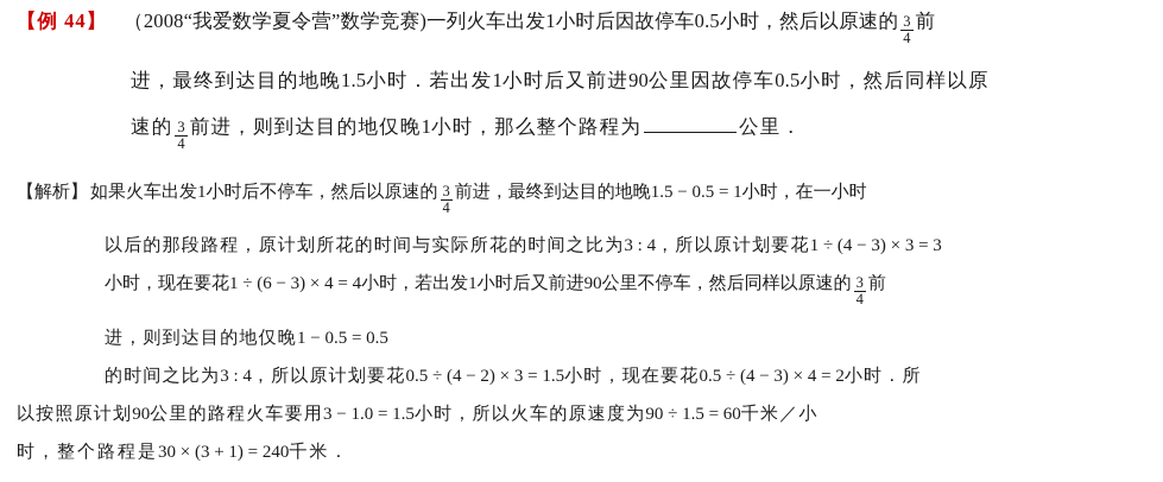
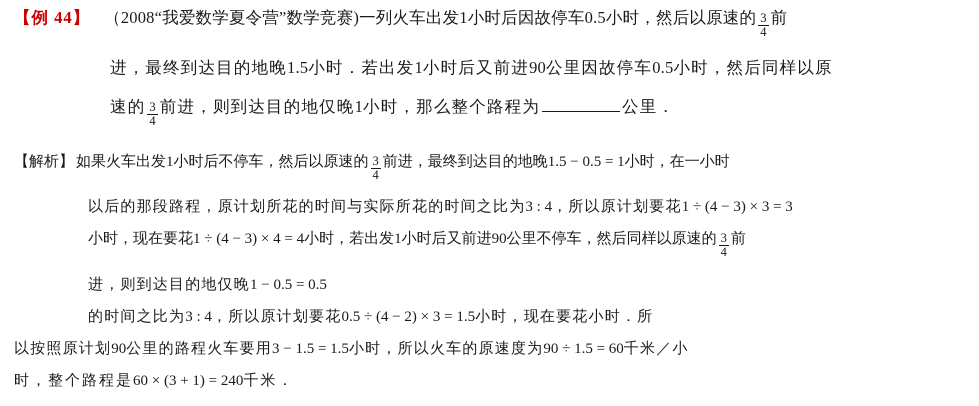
  【例 44】
  （2008“我爱数学夏令营”数学竞赛)一列火车出发
  1
  小时后因故停车
  0.5
  小时，然后以原速的
  3
  4
  前
  进，最终到达目的地晚
  1.5
  小时．若出发
  1
  小时后又前进
  90
  公里因故停车
  0.5
  小时，然后同样以原
  速的
  3
  4
  前进，则到达目的地仅晚
  1
  小时，那么整个路程为
  公里．
  【解析】
  如果火车出发
  1
  小时后不停车，然后以原速的
  3
  4
  前进，最终到达目的地晚
  1.5 − 0.5 = 1
  小时，在一小时
  以后的那段路程，原计划所花的时间与实际所花的时间之比为
  3 : 4
  ，所以原计划要花
  1 ÷ (4 − 3) × 3 = 3
  小时，现在要花
- 1 ÷ (6 − 3) × 4 = 4
+ 1 ÷ (4 − 3) × 4 = 4
  小时，若出发
  1
  小时后又前进
  90
  公里不停车，然后同样以原速的
  3
  4
  前
  进，则到达目的地仅晚
  1 − 0.5 = 0.5
  的时间之比为
  3 : 4
  ，所以原计划要花
  0.5 ÷ (4 − 2) × 3 = 1.5
  小时，现在要花
- 0.5 ÷ (4 − 3) × 4 = 2
  小时．所
  以按照原计划
  90
  公里的路程火车要用
- 3 − 1.0 = 1.5
+ 3 − 1.5 = 1.5
  小时，所以火车的原速度为
  90 ÷ 1.5 = 60
  千米／小
  时，整个路程是
- 30 × (3 + 1) = 240
+ 60 × (3 + 1) = 240
  千米．
